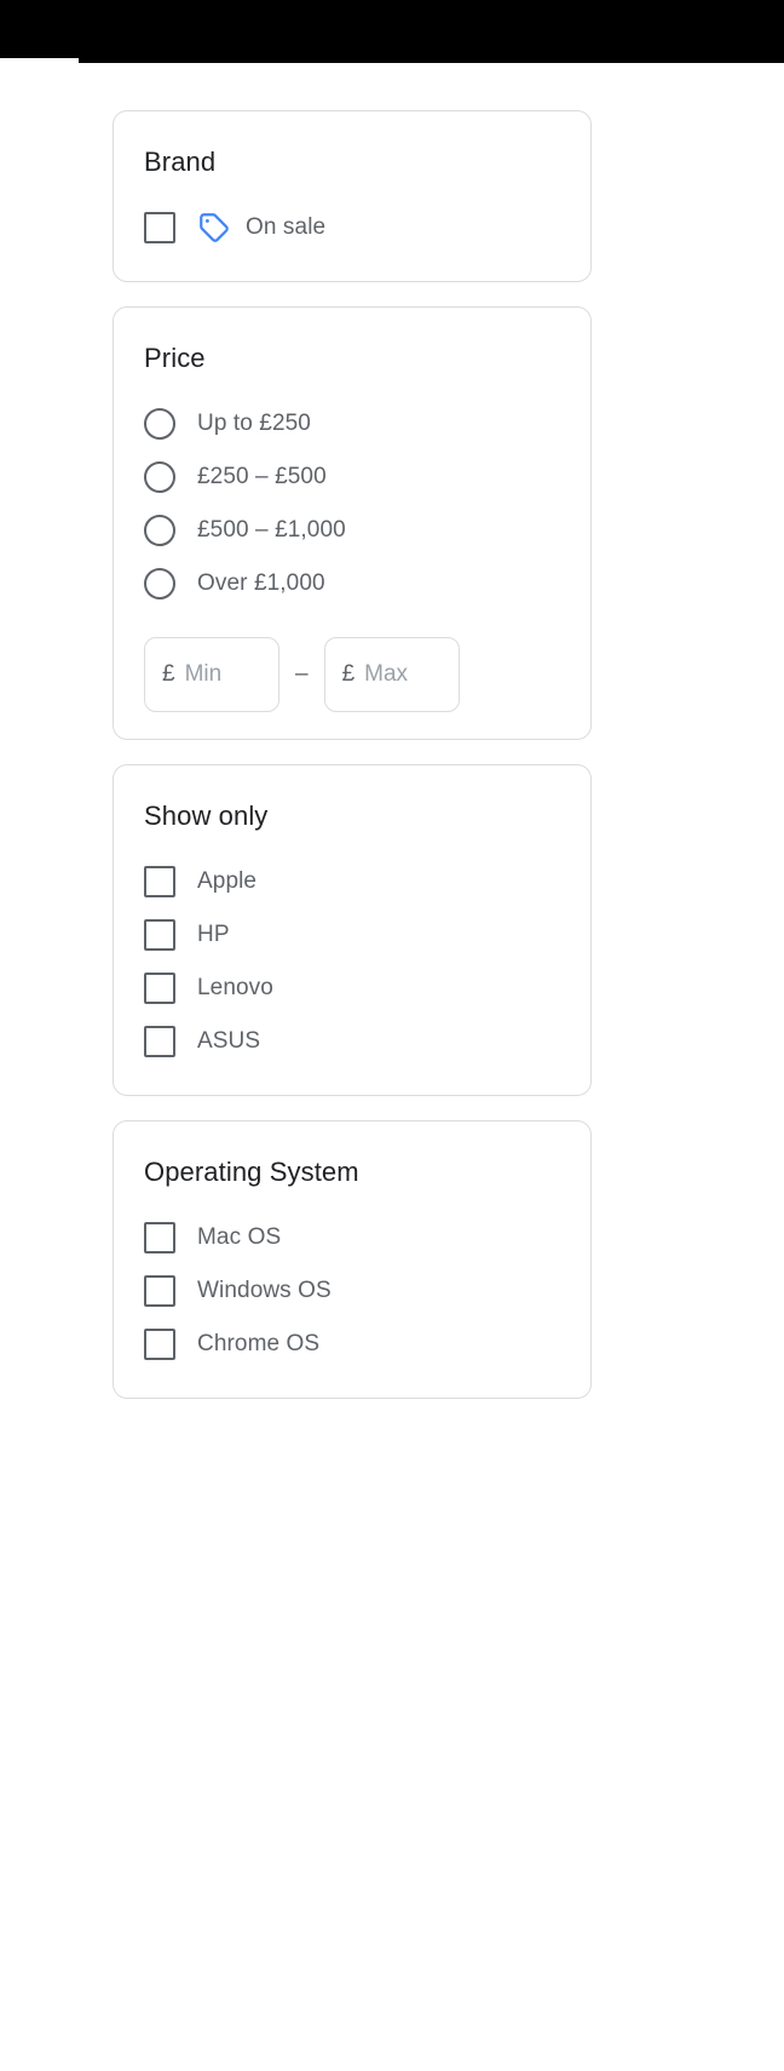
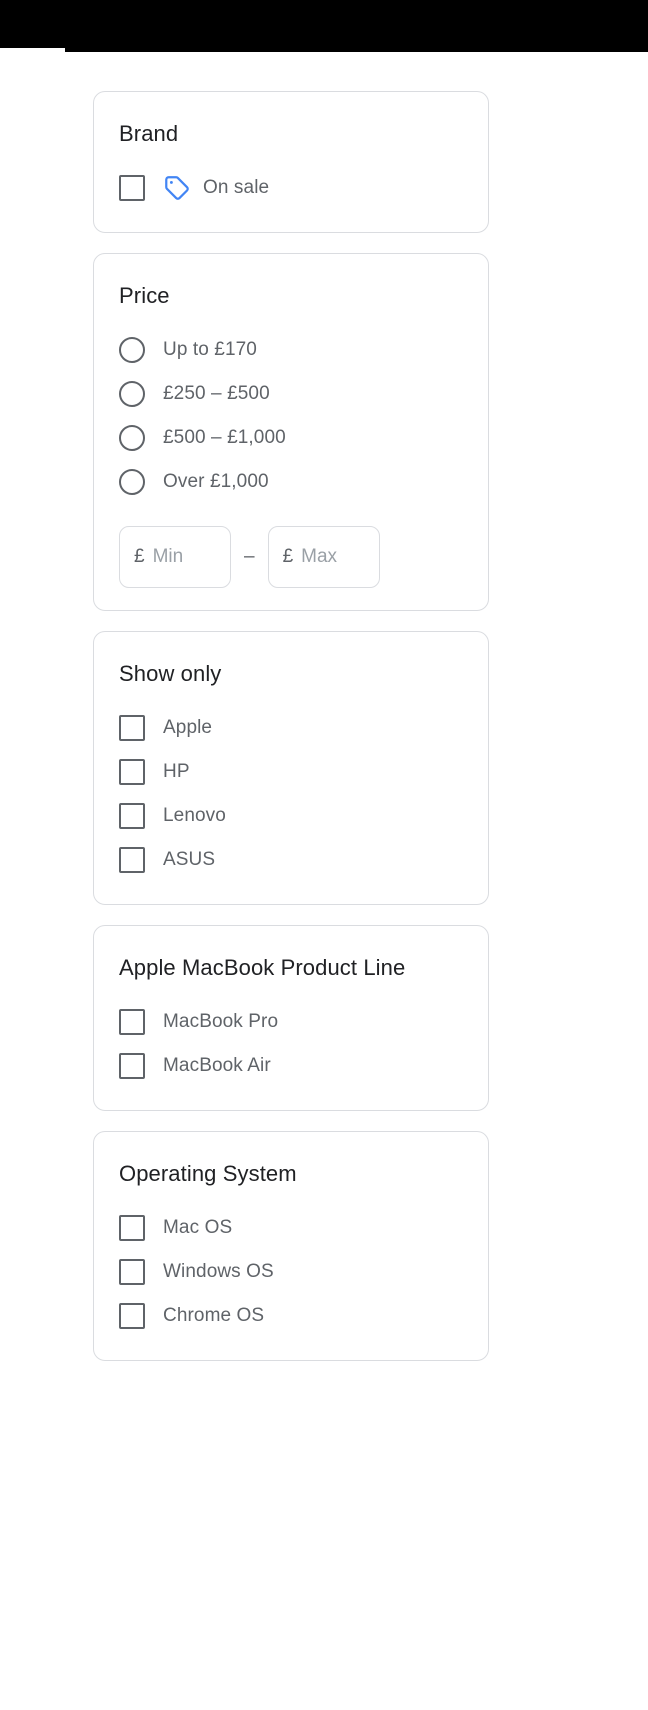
  Brand
  On sale
  Price
- Up to £250
+ Up to £170
  £250 – £500
  £500 – £1,000
  Over £1,000
  £
  Min
  –
  £
  Max
  Show only
  Apple
  HP
  Lenovo
  ASUS
+ Apple MacBook Product Line
+ MacBook Pro
+ MacBook Air
  Operating System
  Mac OS
  Windows OS
  Chrome OS
